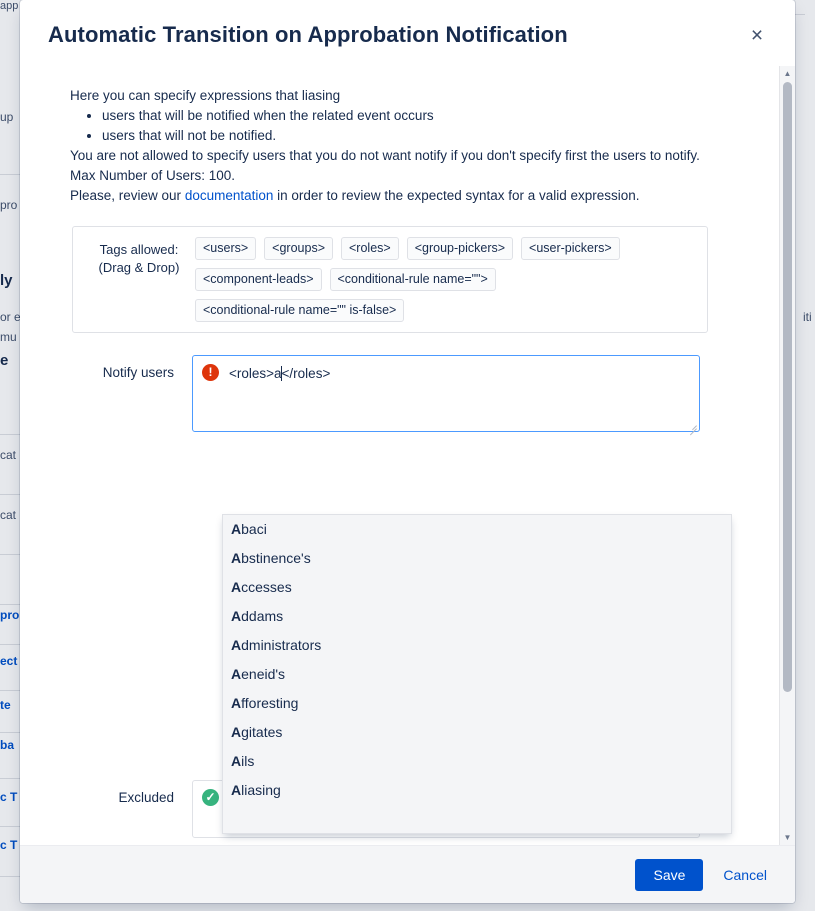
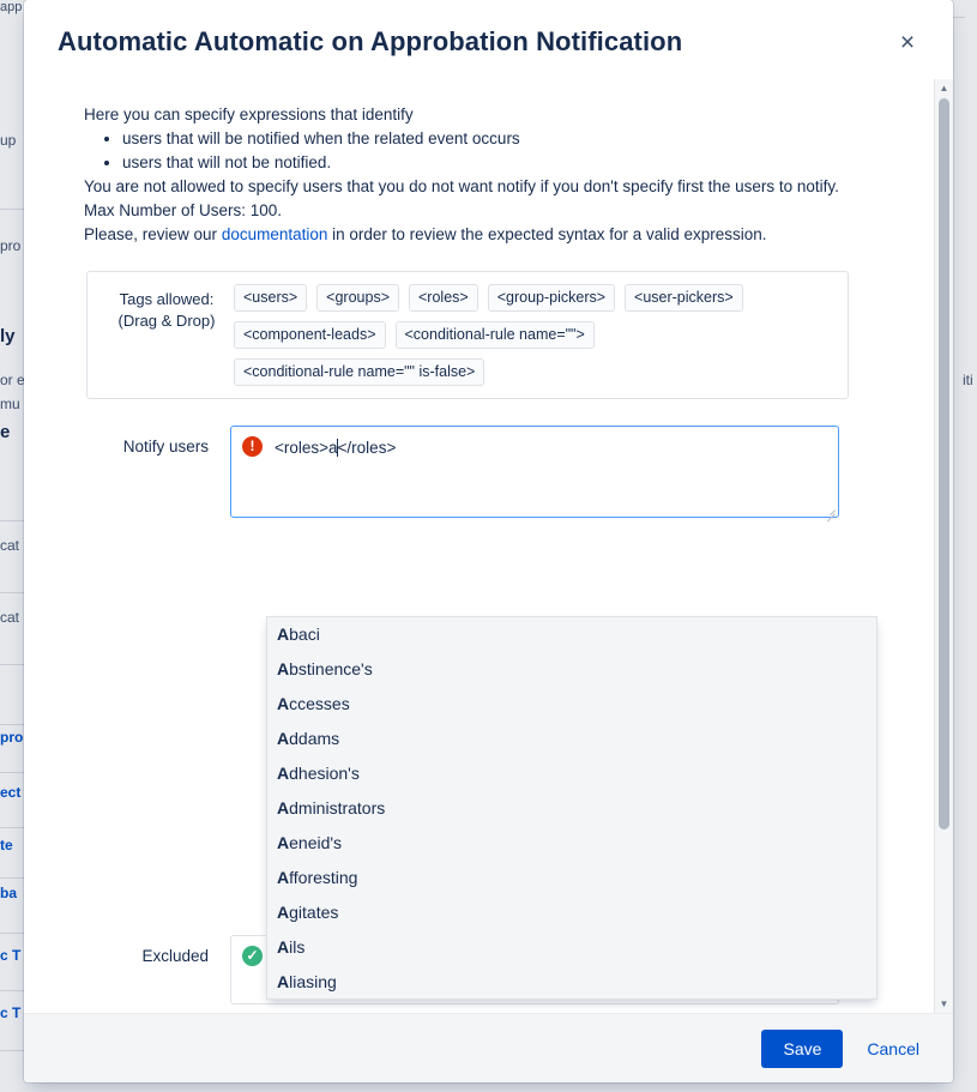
  app
  up
  pro
  ly
  or e
  mu
  e
  cat
  cat
  pro
  ect
  te
  ba
  c T
  c T
  iti
- Automatic Transition on Approbation Notification
+ Automatic Automatic on Approbation Notification
  ×
- Here you can specify expressions that liasing
+ Here you can specify expressions that identify
  users that will be notified when the related event occurs
  users that will not be notified.
  You are not allowed to specify users that you do not want notify if you don't specify first the users to notify.
  Max Number of Users: 100.
  Please, review our documentation in order to review the expected syntax for a valid expression.
  Tags allowed:
  (Drag & Drop)
  <users>
  <groups>
  <roles>
  <group-pickers>
  <user-pickers>
  <component-leads>
  <conditional-rule name="">
  <conditional-rule name="" is-false>
  Notify users
  <roles>a</roles>
  !
  Excluded
  ✓
  Abaci
  Abstinence's
  Accesses
  Addams
+ Adhesion's
  Administrators
  Aeneid's
  Afforesting
  Agitates
  Ails
  Aliasing
  ▲
  ▼
  Save
  Cancel
